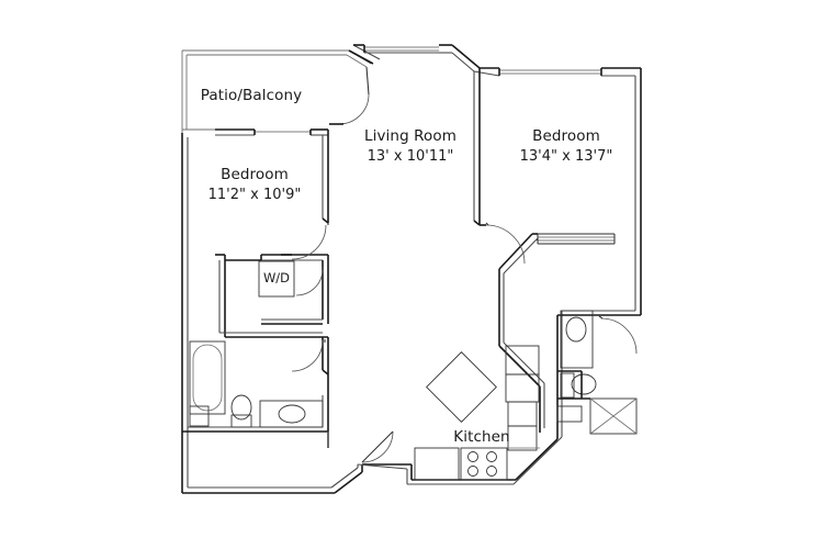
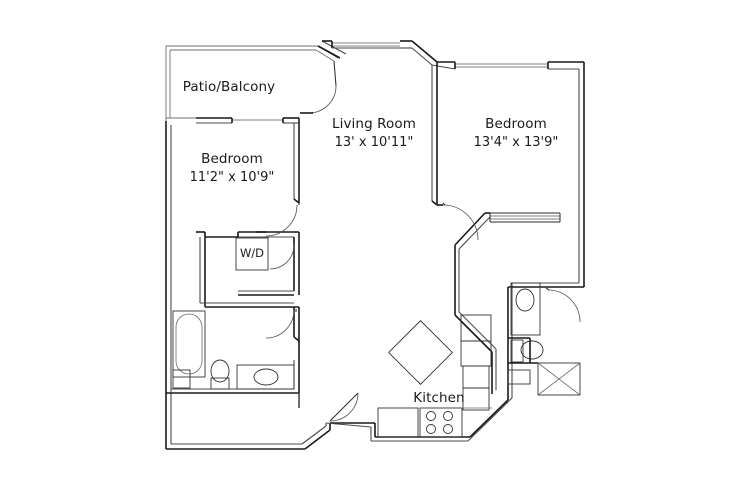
  W/D
  Patio/Balcony
  Bedroom
  11'2" x 10'9"
  Living Room
  13' x 10'11"
  Bedroom
- 13'4" x 13'7"
+ 13'4" x 13'9"
  Kitchen
